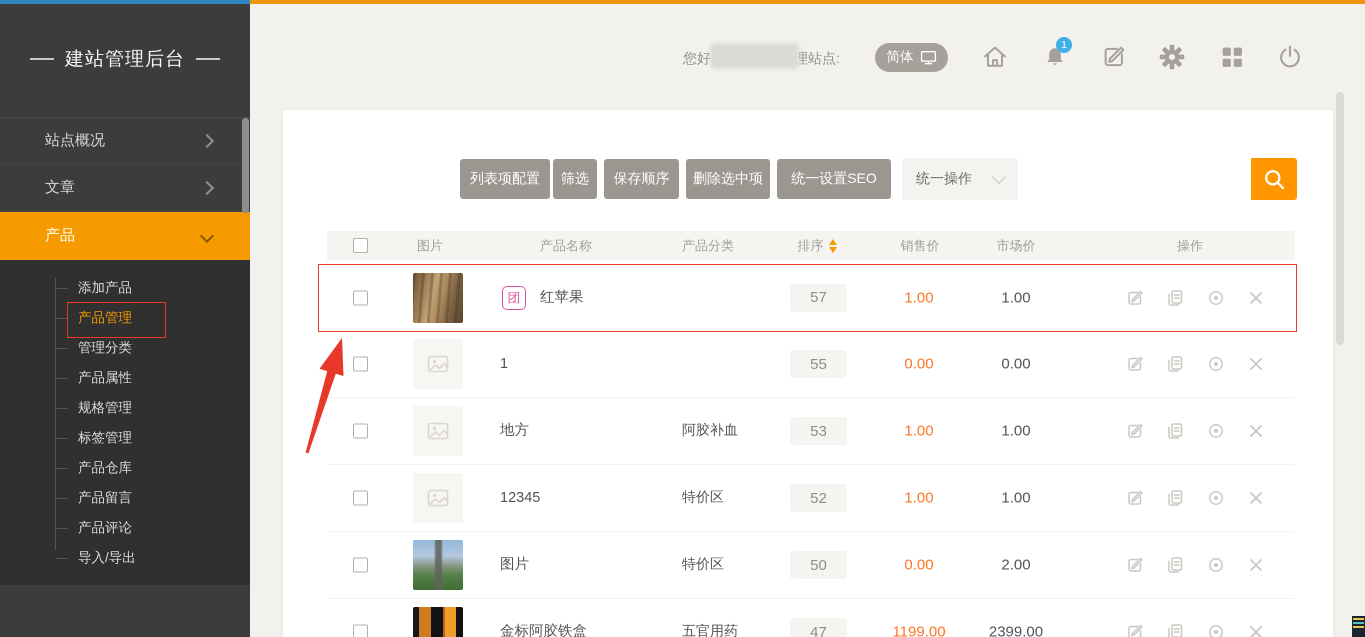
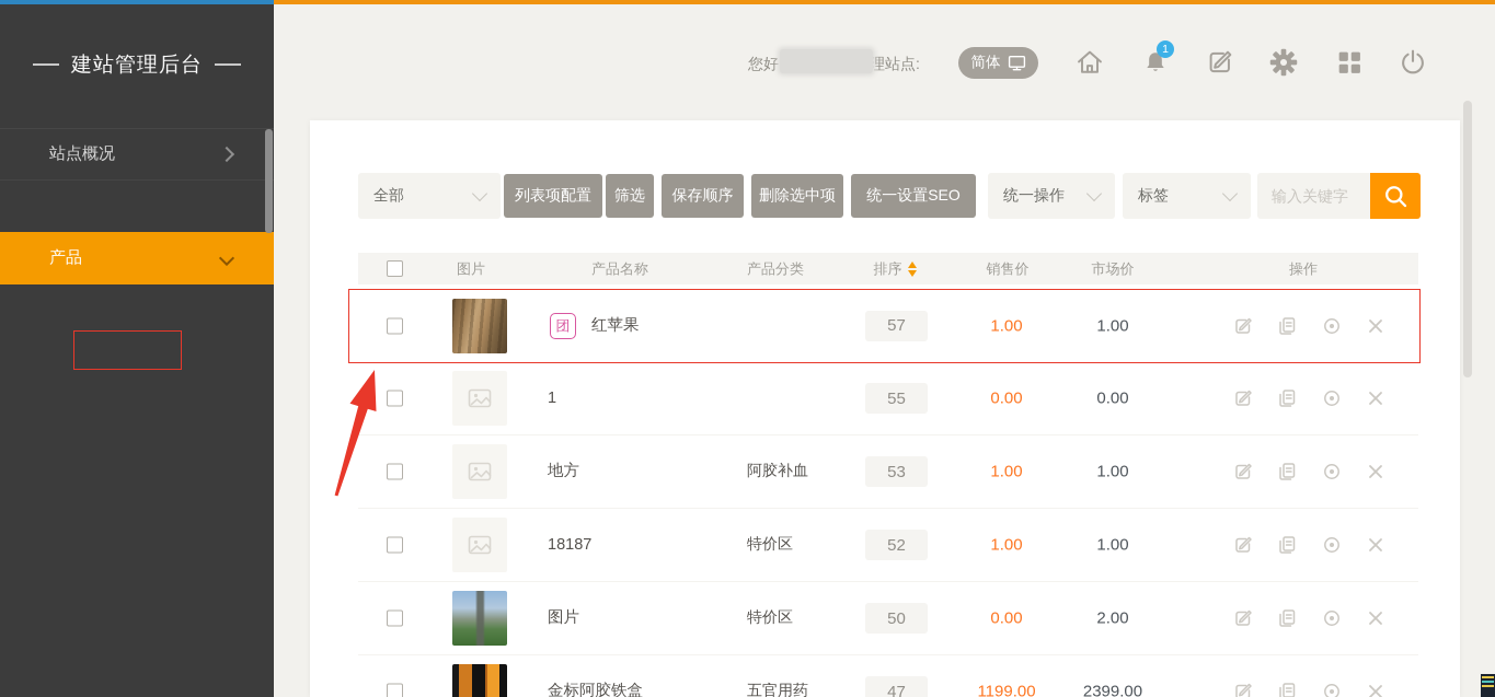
  建站管理后台
  站点概况
- 文章
  产品
- 添加产品
- 产品管理
- 管理分类
- 产品属性
- 规格管理
- 标签管理
- 产品仓库
- 产品留言
- 产品评论
- 导入/导出
  您好
  理站点:
  简体
  1
+ 全部
  列表项配置
  筛选
  保存顺序
  删除选中项
  统一设置SEO
  统一操作
+ 标签
+ 输入关键字
  图片
  产品名称
  产品分类
  排序
  销售价
  市场价
  操作
  团
  红苹果
  57
  1.00
  1.00
  1
  55
  0.00
  0.00
  地方
  阿胶补血
  53
  1.00
  1.00
- 12345
+ 18187
  特价区
  52
  1.00
  1.00
  图片
  特价区
  50
  0.00
  2.00
  金标阿胶铁盒
  五官用药
  47
  1199.00
  2399.00
